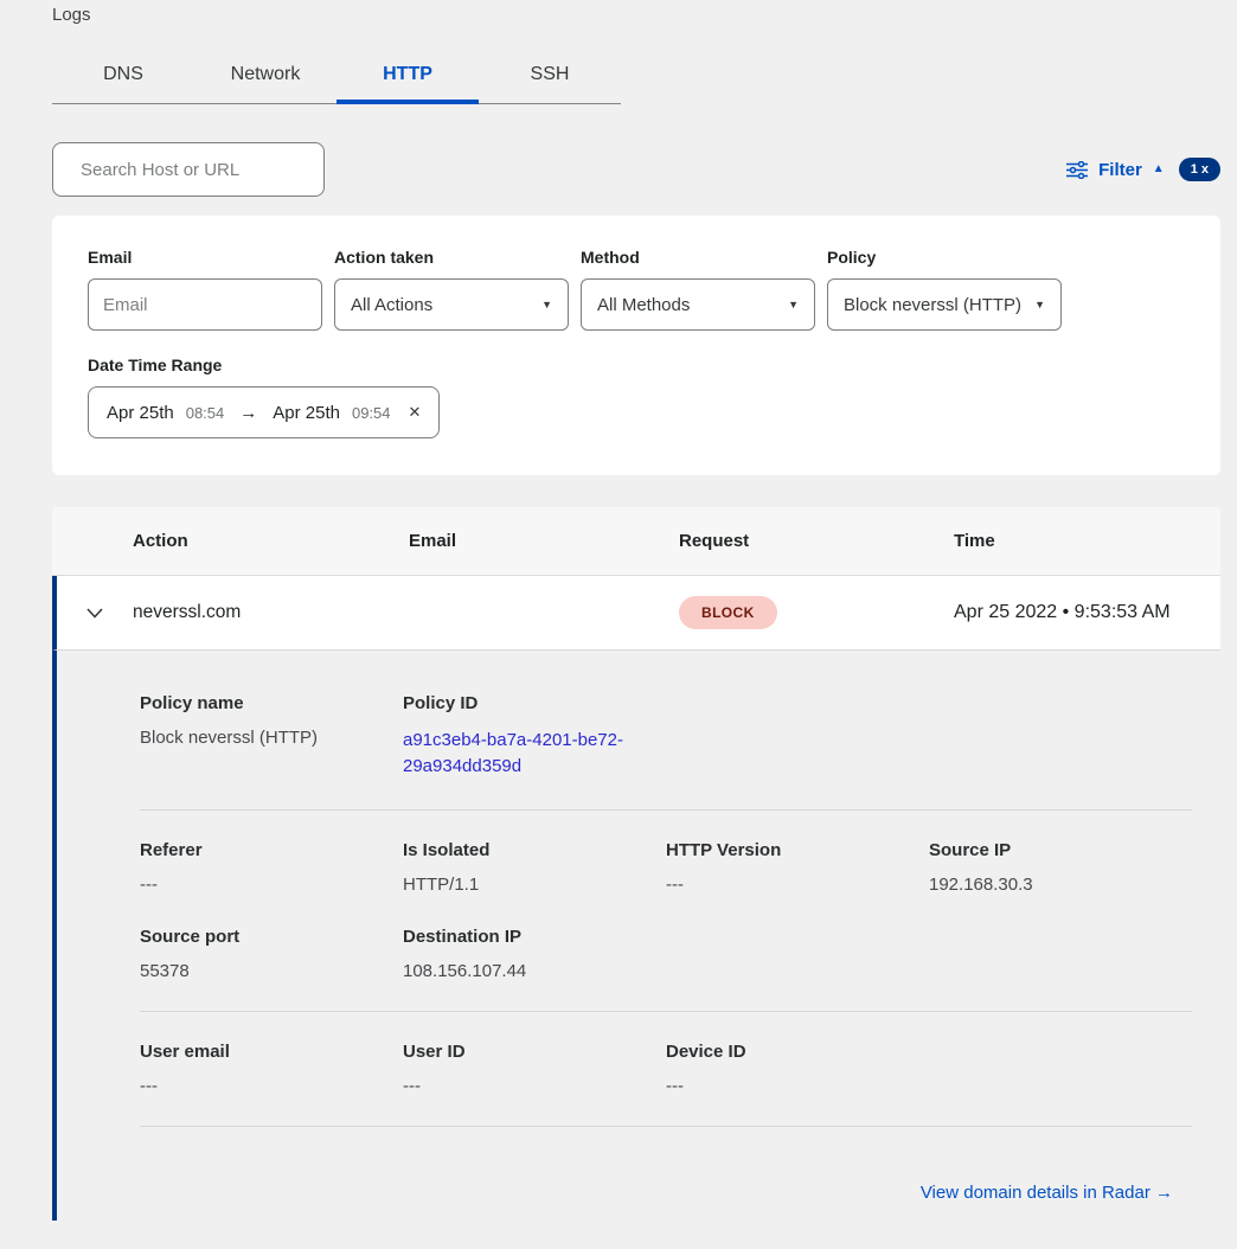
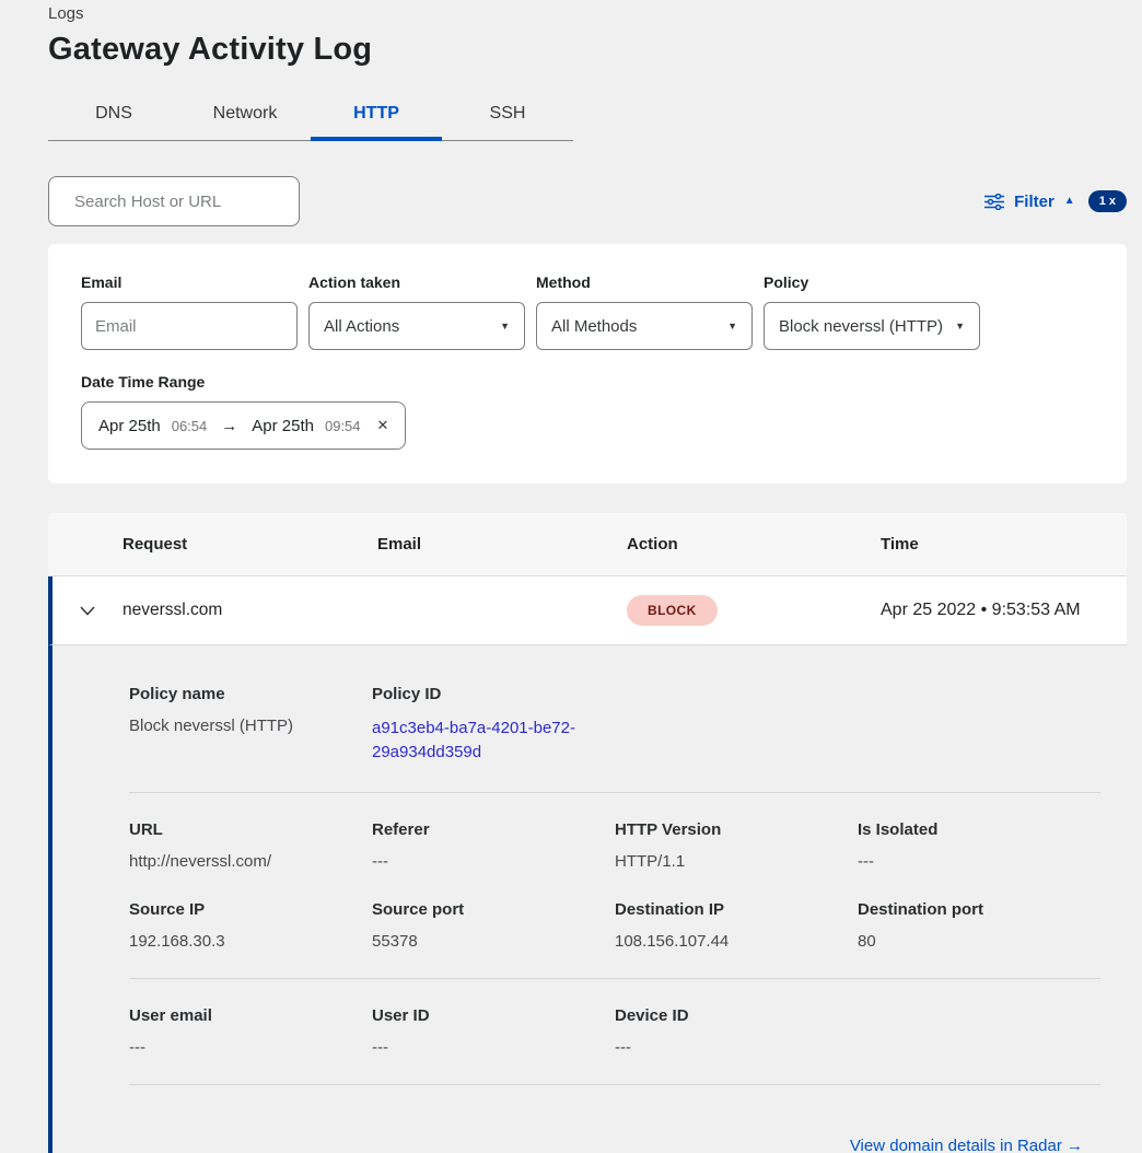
  Logs
+ Gateway Activity Log
  DNS
  Network
  HTTP
  SSH
  Search Host or URL
  Filter
  ▲
  1 x
  Email
  Email
  Action taken
  All Actions
  ▼
  Method
  All Methods
  ▼
  Policy
  Block neverssl (HTTP)
  ▼
  Date Time Range
  Apr 25th
- 08:54
+ 06:54
  →
  Apr 25th
  09:54
  ✕
- Action
+ Request
  Email
- Request
+ Action
  Time
  neverssl.com
  BLOCK
  Apr 25 2022 • 9:53:53 AM
  Policy name
  Block neverssl (HTTP)
  Policy ID
  a91c3eb4-ba7a-4201-be72-29a934dd359d
+ URL
+ http://neverssl.com/
  Referer
  ---
- Is Isolated
+ HTTP Version
  HTTP/1.1
- HTTP Version
+ Is Isolated
  ---
  Source IP
  192.168.30.3
  Source port
  55378
  Destination IP
  108.156.107.44
+ Destination port
+ 80
  User email
  ---
  User ID
  ---
  Device ID
  ---
  View domain details in Radar →
